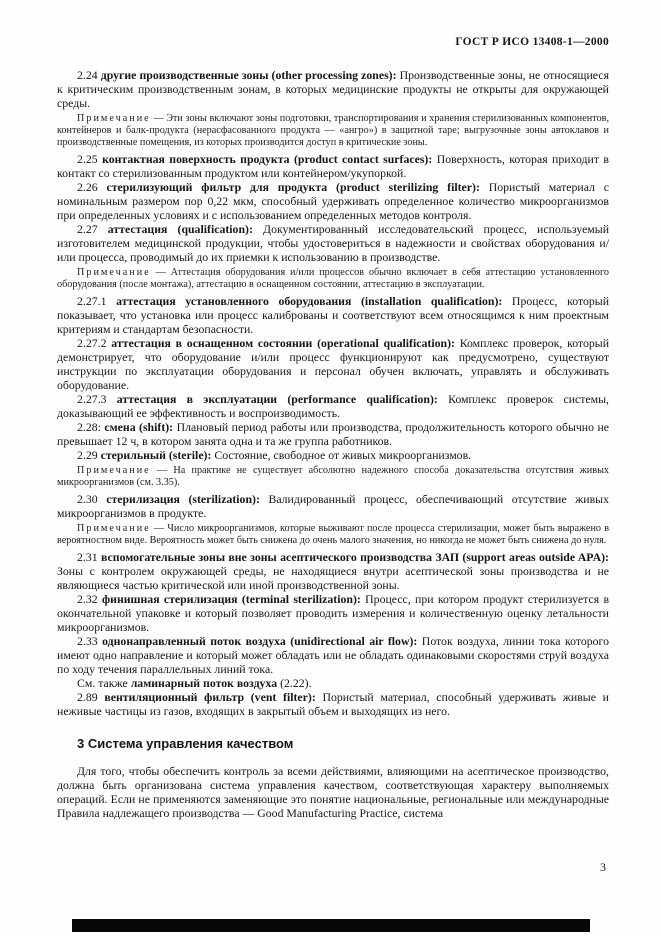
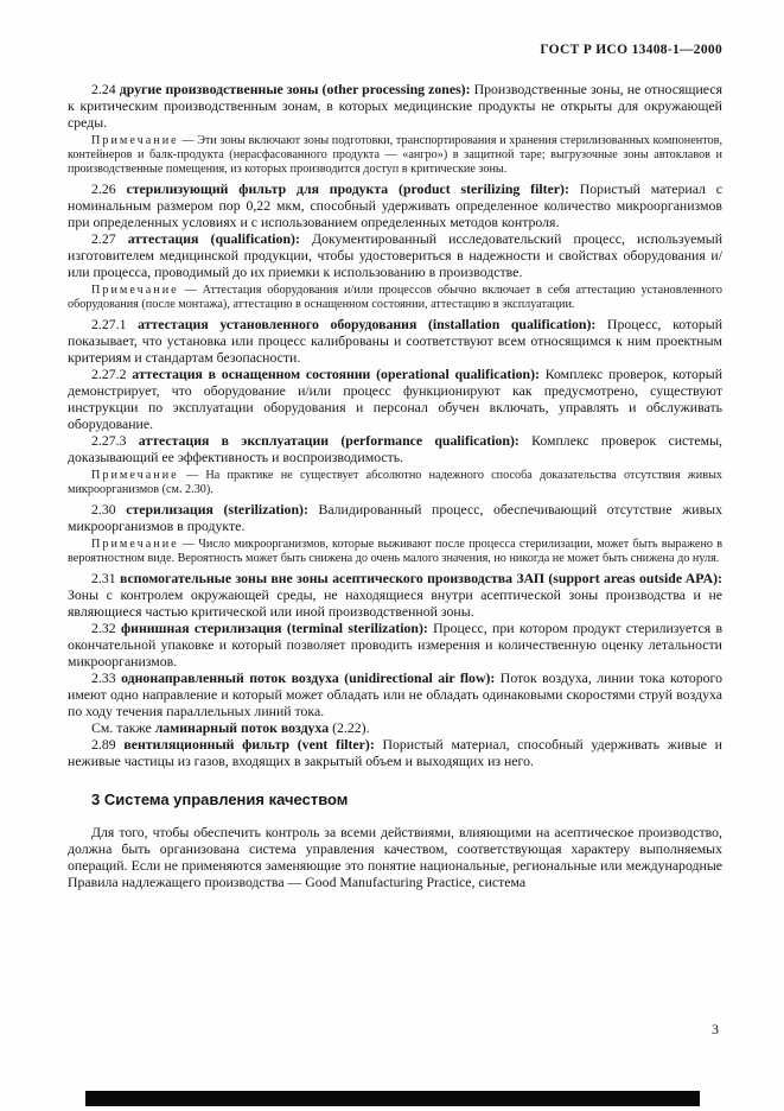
  ГОСТ Р ИСО 13408-1—2000
  2.24 другие производственные зоны (other processing zones): Производственные зоны, не относящиеся к критическим производственным зонам, в которых медицинские продукты не открыты для окружающей среды.
  Примечание — Эти зоны включают зоны подготовки, транспортирования и хранения стерилизованных компонентов, контейнеров и балк-продукта (нерасфасованного продукта — «ангро») в защитной таре; выгрузочные зоны автоклавов и производственные помещения, из которых производится доступ в критические зоны.
- 2.25 контактная поверхность продукта (product contact surfaces): Поверхность, которая приходит в контакт со стерилизованным продуктом или контейнером/укупоркой.
  2.26 стерилизующий фильтр для продукта (product sterilizing filter): Пористый материал с номинальным размером пор 0,22 мкм, способный удерживать определенное количество микроорганизмов при определенных условиях и с использованием определенных методов контроля.
  2.27 аттестация (qualification): Документированный исследовательский процесс, используемый изготовителем медицинской продукции, чтобы удостовериться в надежности и свойствах оборудования и/или процесса, проводимый до их приемки к использованию в производстве.
  Примечание — Аттестация оборудования и/или процессов обычно включает в себя аттестацию установленного оборудования (после монтажа), аттестацию в оснащенном состоянии, аттестацию в эксплуатации.
  2.27.1 аттестация установленного оборудования (installation qualification): Процесс, который показывает, что установка или процесс калиброваны и соответствуют всем относящимся к ним проектным критериям и стандартам безопасности.
  2.27.2 аттестация в оснащенном состоянии (operational qualification): Комплекс проверок, который демонстрирует, что оборудование и/или процесс функционируют как предусмотрено, существуют инструкции по эксплуатации оборудования и персонал обучен включать, управлять и обслуживать оборудование.
  2.27.3 аттестация в эксплуатации (performance qualification): Комплекс проверок системы, доказывающий ее эффективность и воспроизводимость.
- 2.28: смена (shift): Плановый период работы или производства, продолжительность которого обычно не превышает 12 ч, в котором занята одна и та же группа работников.
- 2.29 стерильный (sterile): Состояние, свободное от живых микроорганизмов.
- Примечание — На практике не существует абсолютно надежного способа доказательства отсутствия живых микроорганизмов (см. 3.35).
+ Примечание — На практике не существует абсолютно надежного способа доказательства отсутствия живых микроорганизмов (см. 2.30).
  2.30 стерилизация (sterilization): Валидированный процесс, обеспечивающий отсутствие живых микроорганизмов в продукте.
  Примечание — Число микроорганизмов, которые выживают после процесса стерилизации, может быть выражено в вероятностном виде. Вероятность может быть снижена до очень малого значения, но никогда не может быть снижена до нуля.
  2.31 вспомогательные зоны вне зоны асептического производства ЗАП (support areas outside APA): Зоны с контролем окружающей среды, не находящиеся внутри асептической зоны производства и не являющиеся частью критической или иной производственной зоны.
  2.32 финишная стерилизация (terminal sterilization): Процесс, при котором продукт стерилизуется в окончательной упаковке и который позволяет проводить измерения и количественную оценку летальности микроорганизмов.
  2.33 однонаправленный поток воздуха (unidirectional air flow): Поток воздуха, линии тока которого имеют одно направление и который может обладать или не обладать одинаковыми скоростями струй воздуха по ходу течения параллельных линий тока.
  См. также ламинарный поток воздуха (2.22).
  2.89 вентиляционный фильтр (vent filter): Пористый материал, способный удерживать живые и неживые частицы из газов, входящих в закрытый объем и выходящих из него.
  3 Система управления качеством
  Для того, чтобы обеспечить контроль за всеми действиями, влияющими на асептическое производство, должна быть организована система управления качеством, соответствующая характеру выполняемых операций. Если не применяются заменяющие это понятие национальные, региональные или международные Правила надлежащего производства — Good Manufacturing Practice, система
  3
